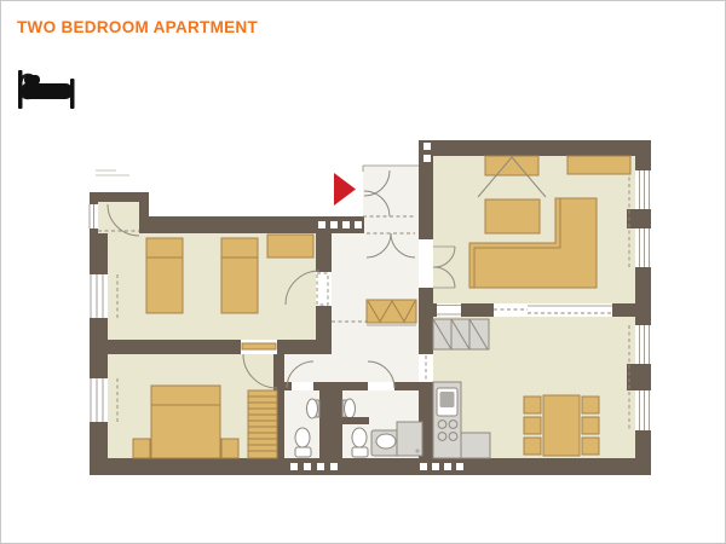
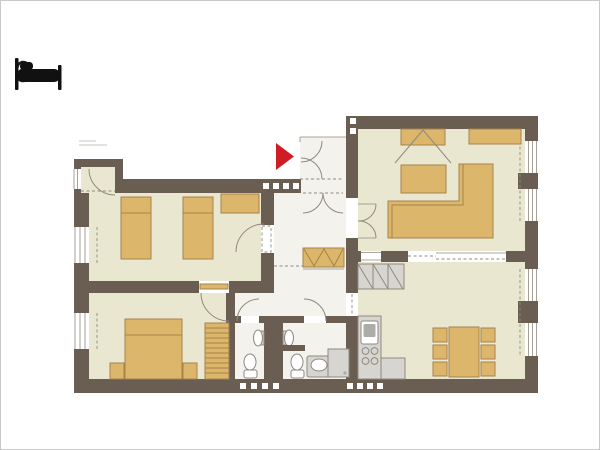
- TWO BEDROOM APARTMENT
